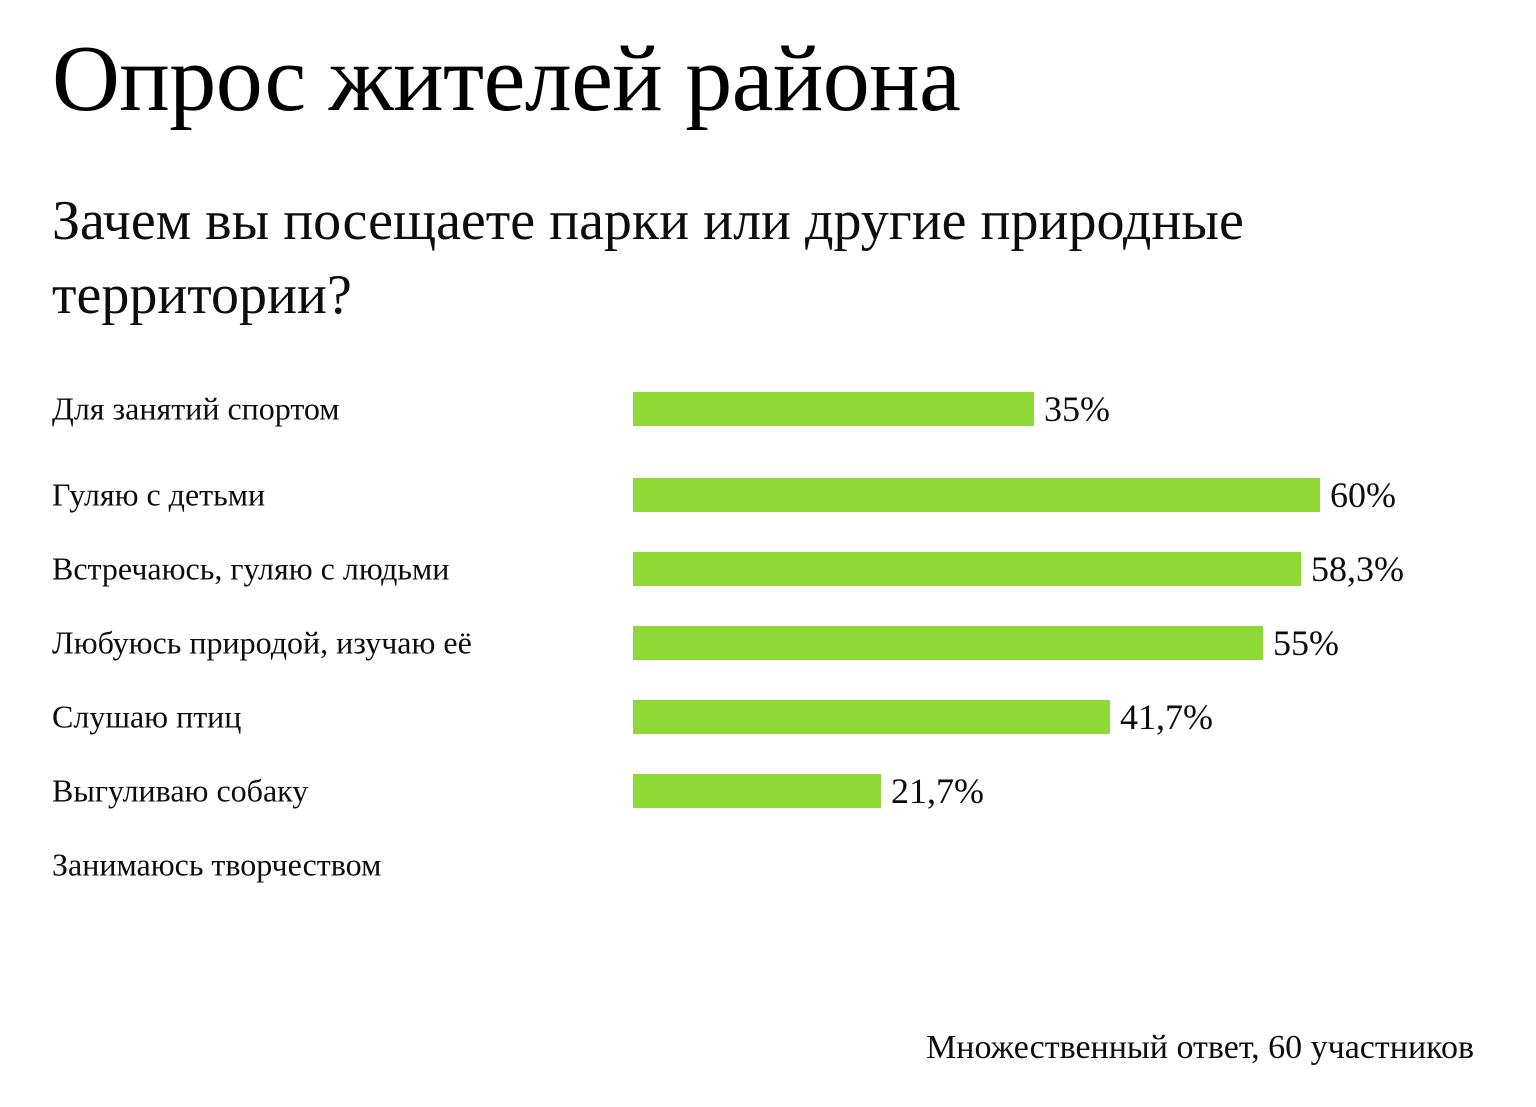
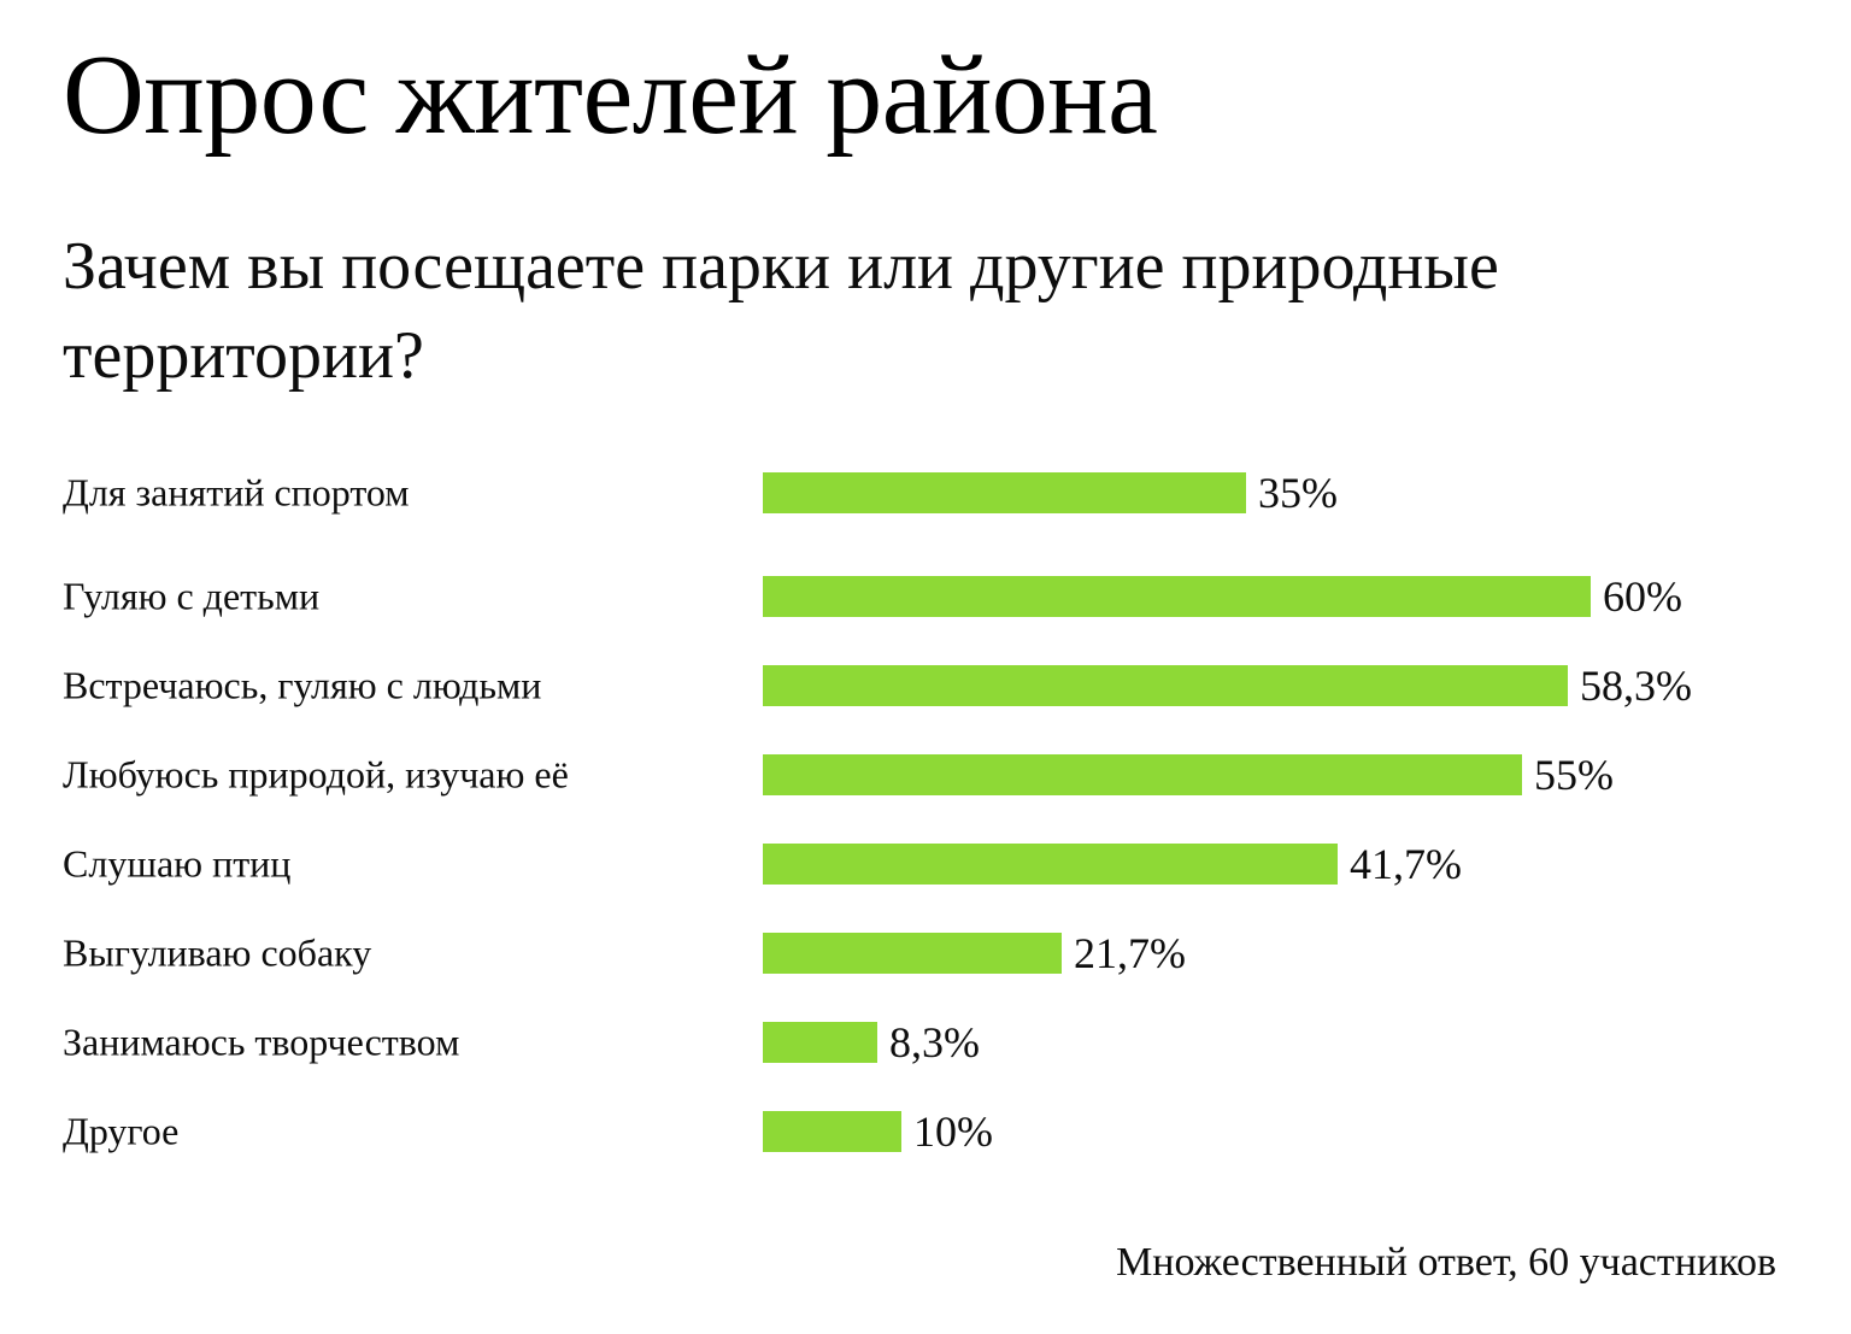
  Опрос жителей района
  Зачем вы посещаете парки или другие природные территории?
  Для занятий спортом
  35%
  Гуляю с детьми
  60%
  Встречаюсь, гуляю с людьми
  58,3%
  Любуюсь природой, изучаю её
  55%
  Слушаю птиц
  41,7%
  Выгуливаю собаку
  21,7%
  Занимаюсь творчеством
+ 8,3%
+ Другое
+ 10%
  Множественный ответ, 60 участников
